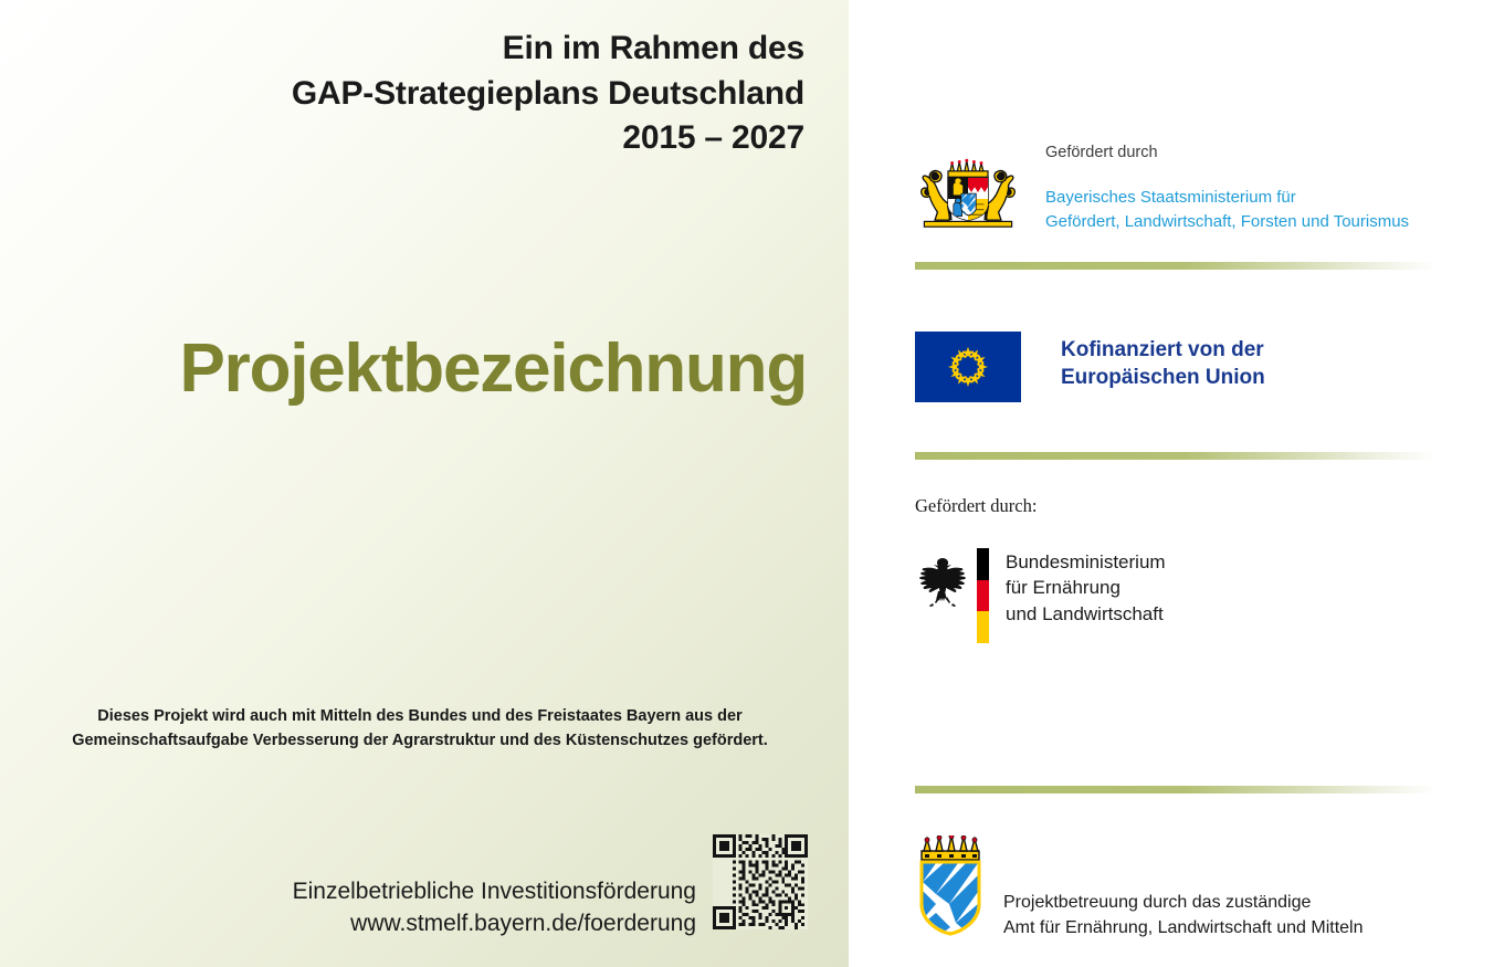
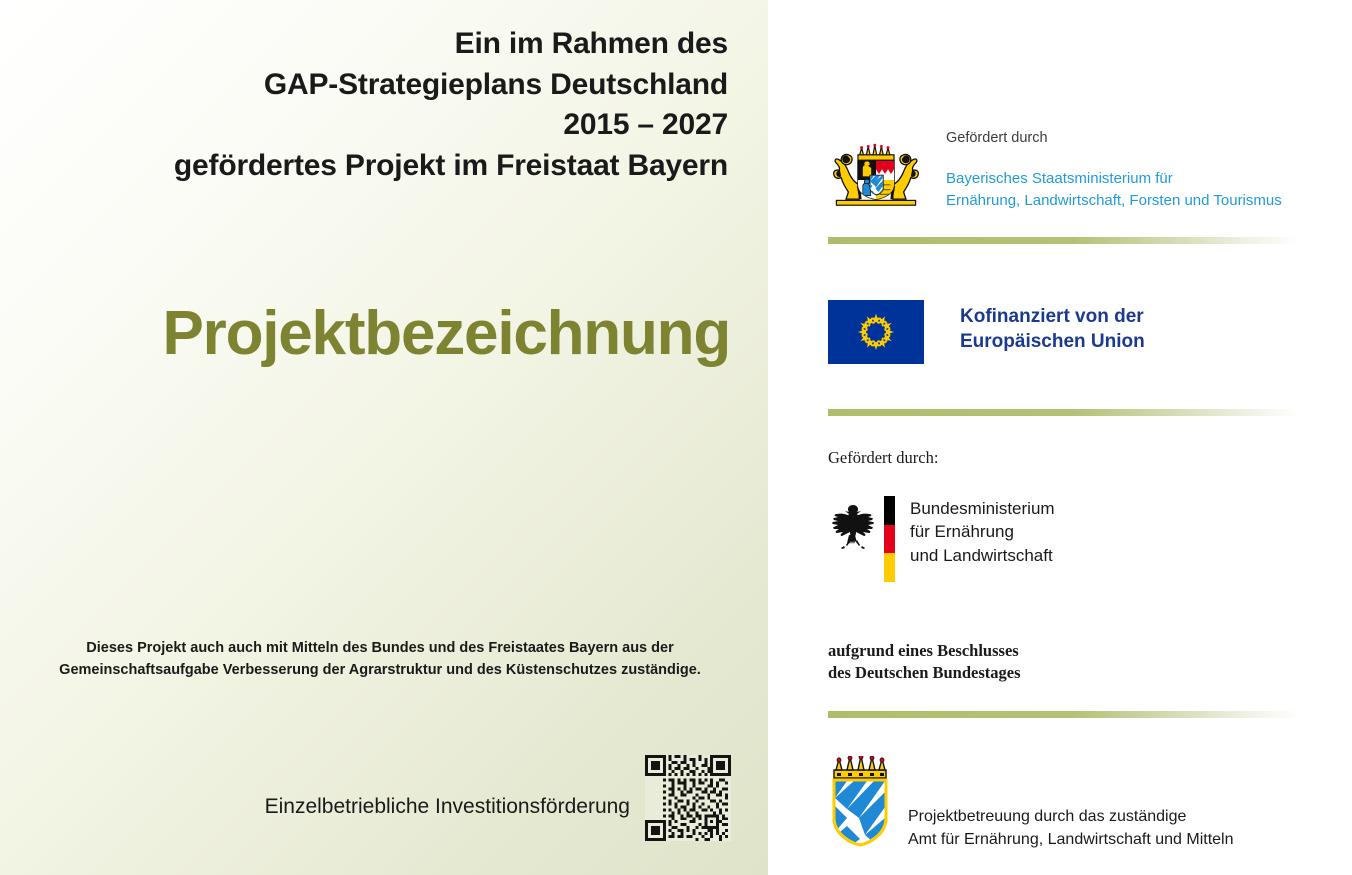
  Ein im Rahmen des
  GAP-Strategieplans Deutschland
  2015 – 2027
+ gefördertes Projekt im Freistaat Bayern
  Projektbezeichnung
- Dieses Projekt wird auch mit Mitteln des Bundes und des Freistaates Bayern aus der
+ Dieses Projekt auch auch mit Mitteln des Bundes und des Freistaates Bayern aus der
- Gemeinschaftsaufgabe Verbesserung der Agrarstruktur und des Küstenschutzes gefördert.
+ Gemeinschaftsaufgabe Verbesserung der Agrarstruktur und des Küstenschutzes zuständige.
  Einzelbetriebliche Investitionsförderung
- www.stmelf.bayern.de/foerderung
  Gefördert durch
  Bayerisches Staatsministerium für
- Gefördert, Landwirtschaft, Forsten und Tourismus
+ Ernährung, Landwirtschaft, Forsten und Tourismus
  Kofinanziert von der
  Europäischen Union
  Gefördert durch:
  Bundesministerium
  für Ernährung
  und Landwirtschaft
+ aufgrund eines Beschlusses
+ des Deutschen Bundestages
  Projektbetreuung durch das zuständige
  Amt für Ernährung, Landwirtschaft und Mitteln
